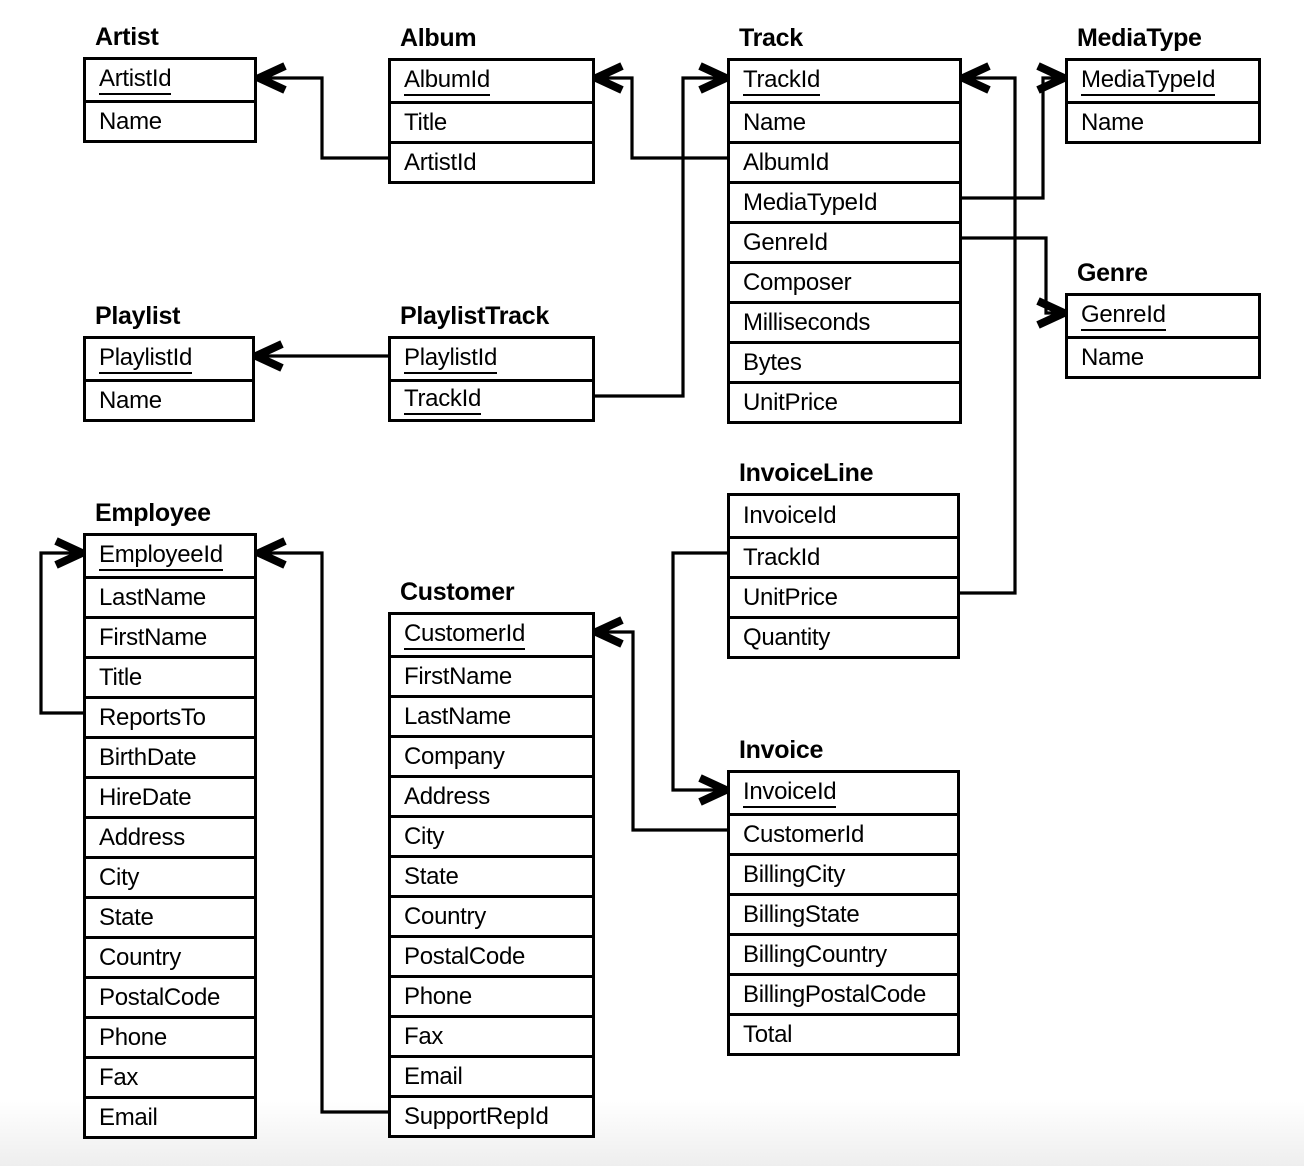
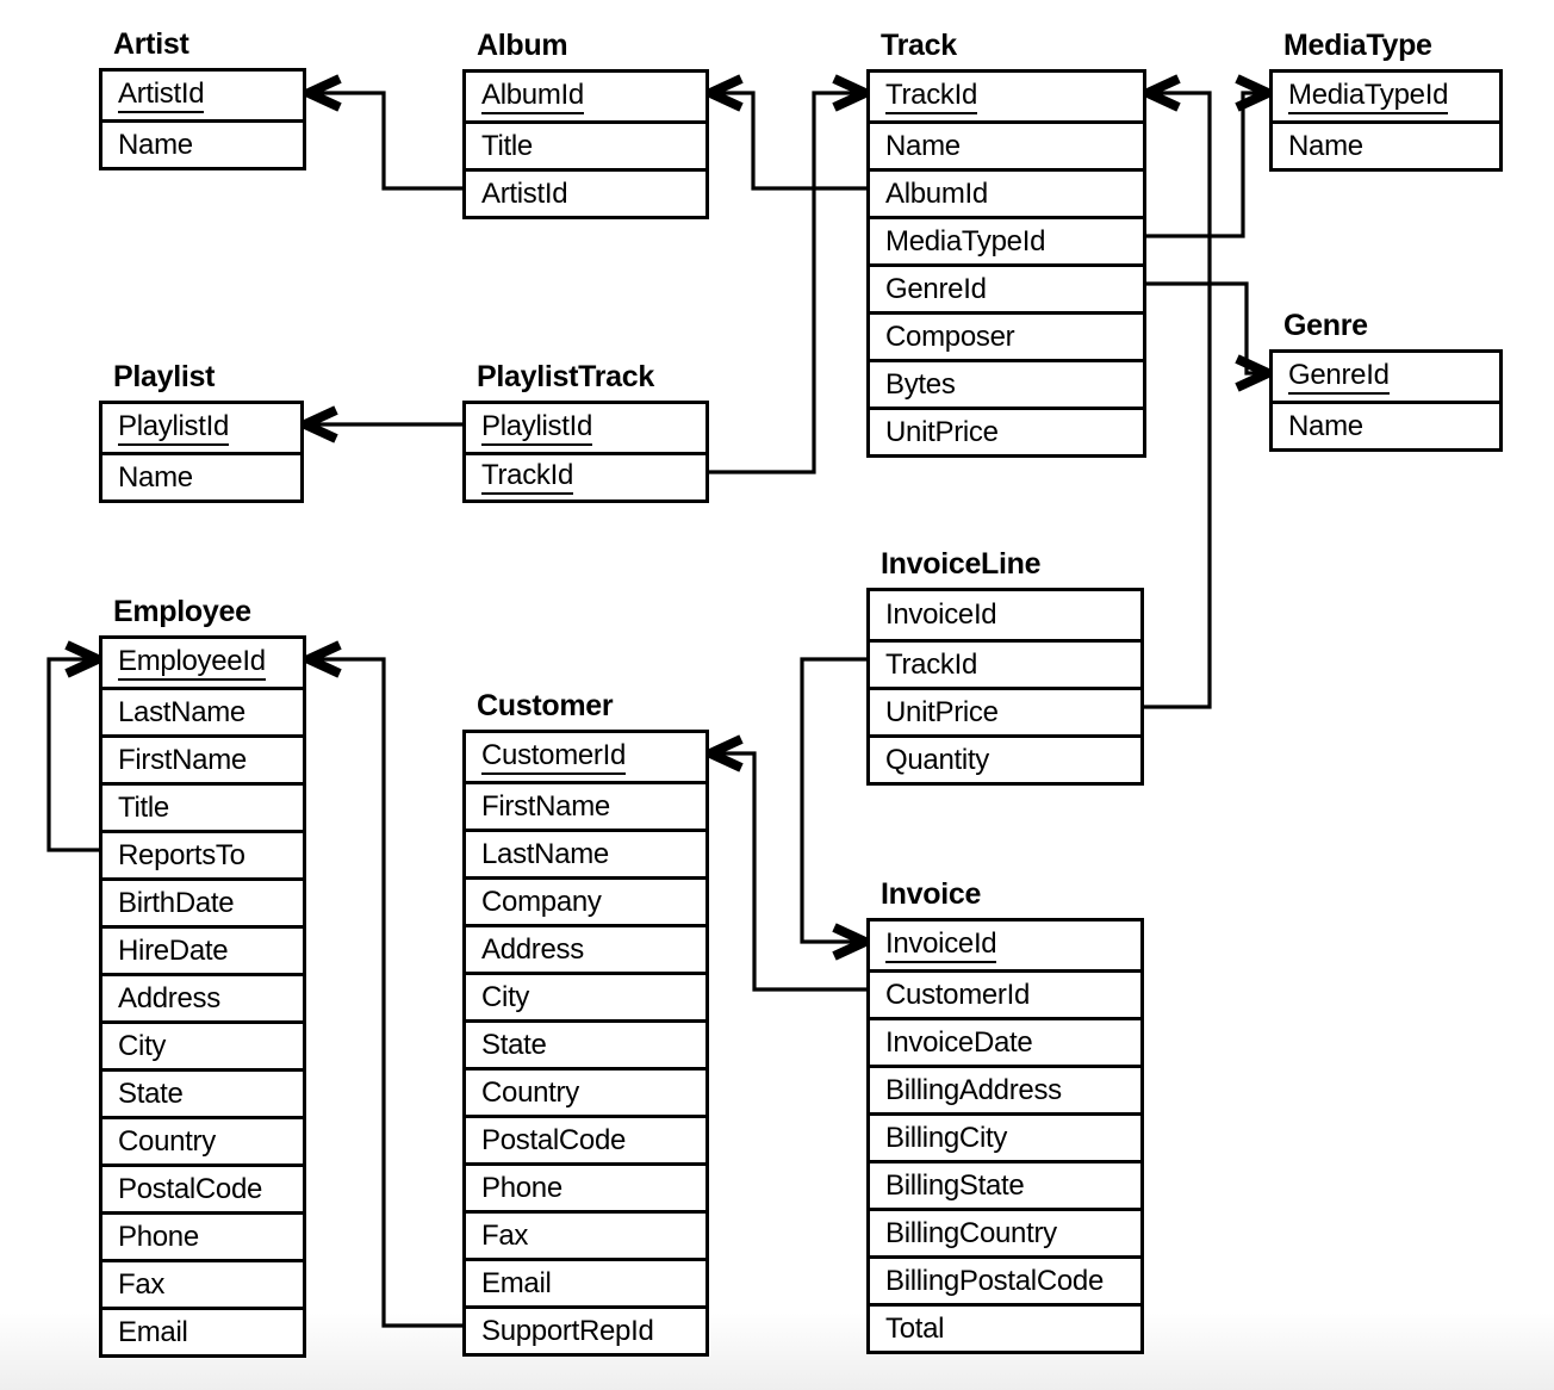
  Artist
  ArtistId
  Name
  Album
  AlbumId
  Title
  ArtistId
  Track
  TrackId
  Name
  AlbumId
  MediaTypeId
  GenreId
  Composer
- Milliseconds
  Bytes
  UnitPrice
  MediaType
  MediaTypeId
  Name
  Genre
  GenreId
  Name
  Playlist
  PlaylistId
  Name
  PlaylistTrack
  PlaylistId
  TrackId
  Employee
  EmployeeId
  LastName
  FirstName
  Title
  ReportsTo
  BirthDate
  HireDate
  Address
  City
  State
  Country
  PostalCode
  Phone
  Fax
  Email
  Customer
  CustomerId
  FirstName
  LastName
  Company
  Address
  City
  State
  Country
  PostalCode
  Phone
  Fax
  Email
  SupportRepId
  InvoiceLine
  InvoiceId
  TrackId
  UnitPrice
  Quantity
  Invoice
  InvoiceId
  CustomerId
+ InvoiceDate
+ BillingAddress
  BillingCity
  BillingState
  BillingCountry
  BillingPostalCode
  Total
